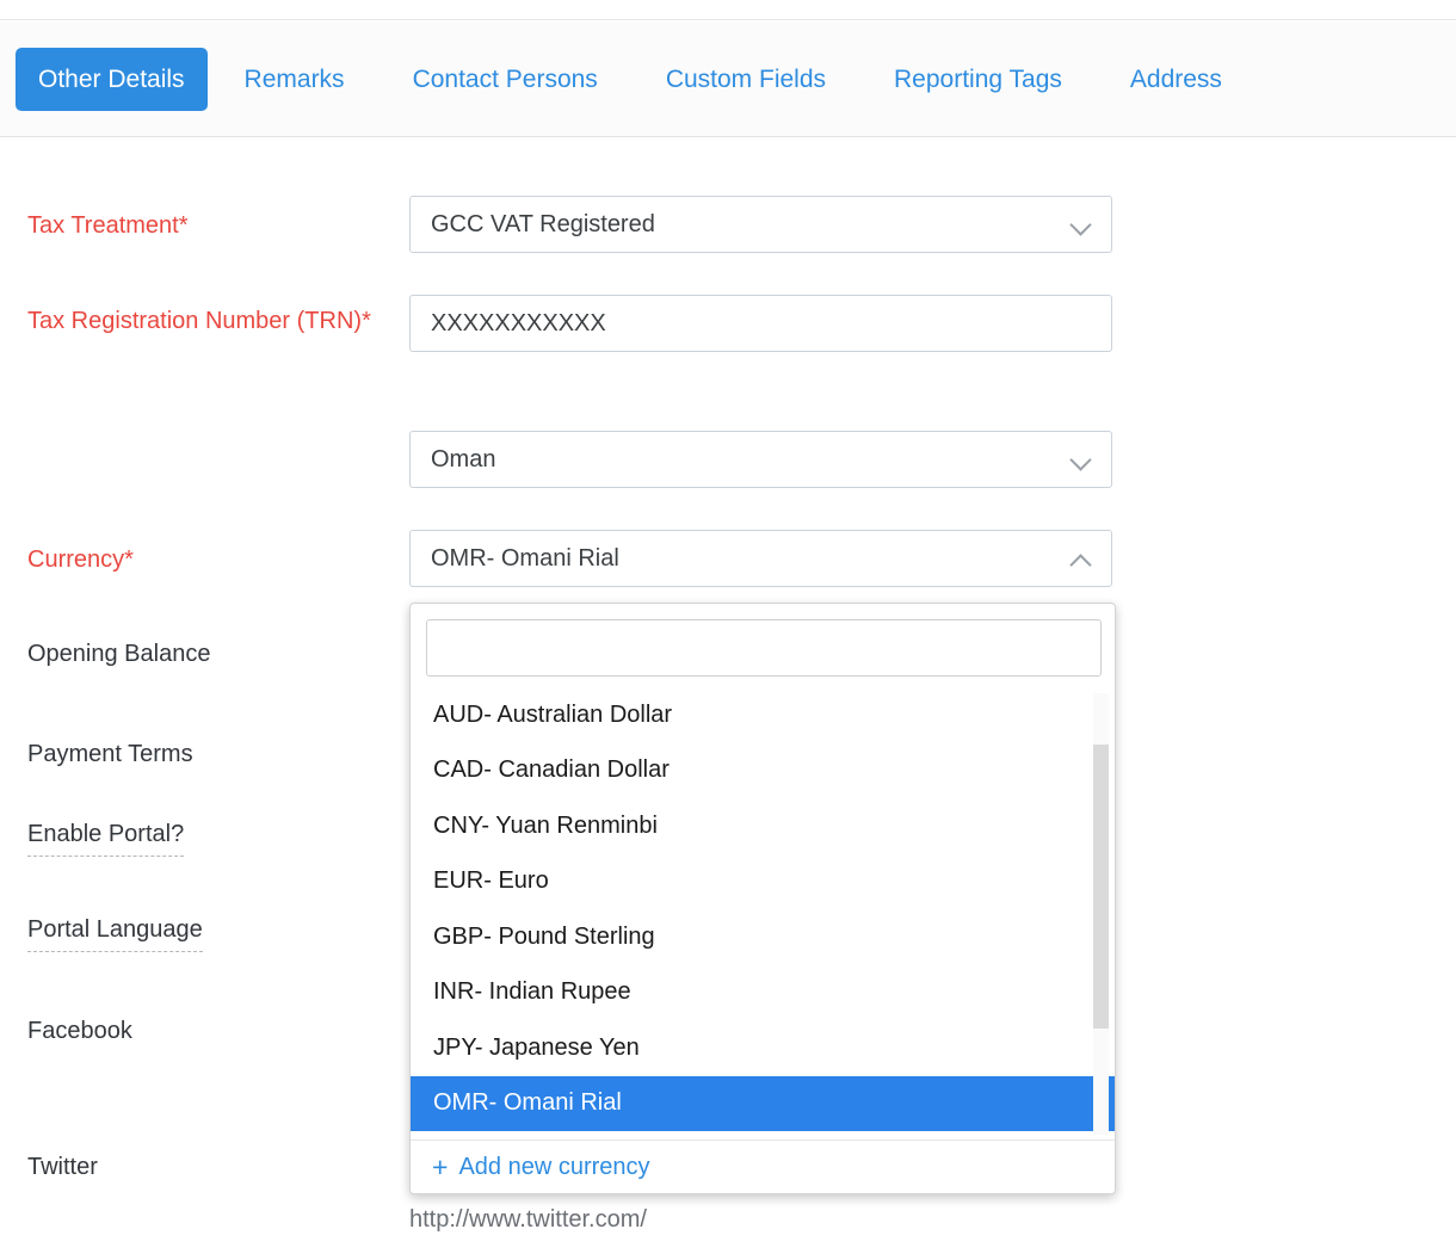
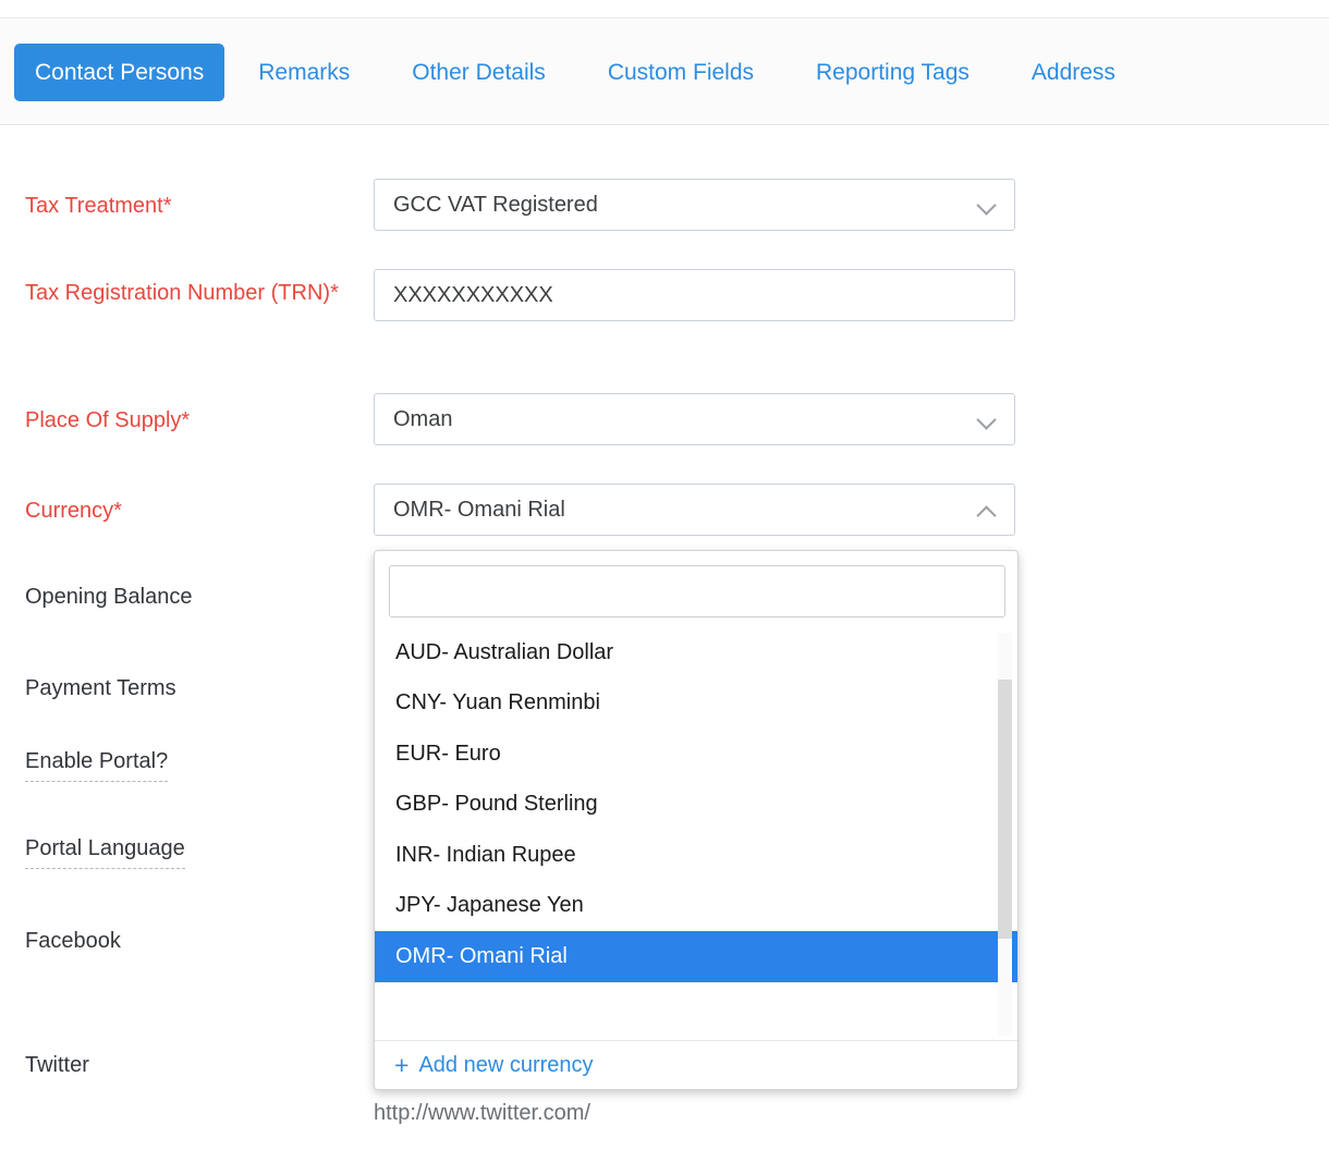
- Other Details
+ Contact Persons
  Remarks
- Contact Persons
+ Other Details
  Custom Fields
  Reporting Tags
  Address
  Tax Treatment*
  GCC VAT Registered
  Tax Registration Number (TRN)*
  XXXXXXXXXXX
+ Place Of Supply*
  Oman
  Currency*
  OMR- Omani Rial
  Opening Balance
  Payment Terms
  Enable Portal?
  Portal Language
  Facebook
  Twitter
  http://www.twitter.com/
  AUD- Australian Dollar
- CAD- Canadian Dollar
  CNY- Yuan Renminbi
  EUR- Euro
  GBP- Pound Sterling
  INR- Indian Rupee
  JPY- Japanese Yen
  OMR- Omani Rial
  +
  Add new currency
